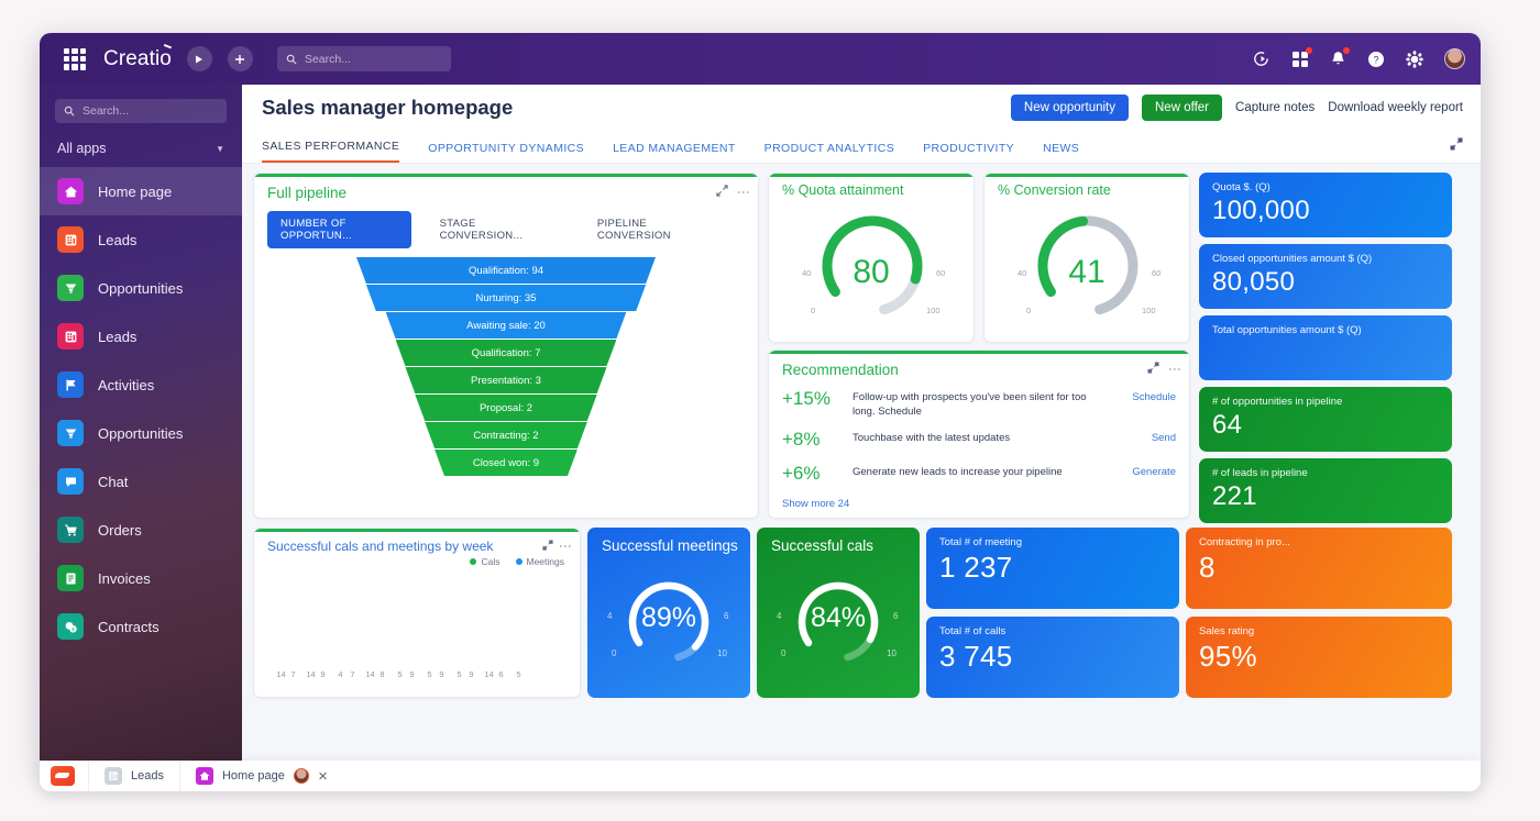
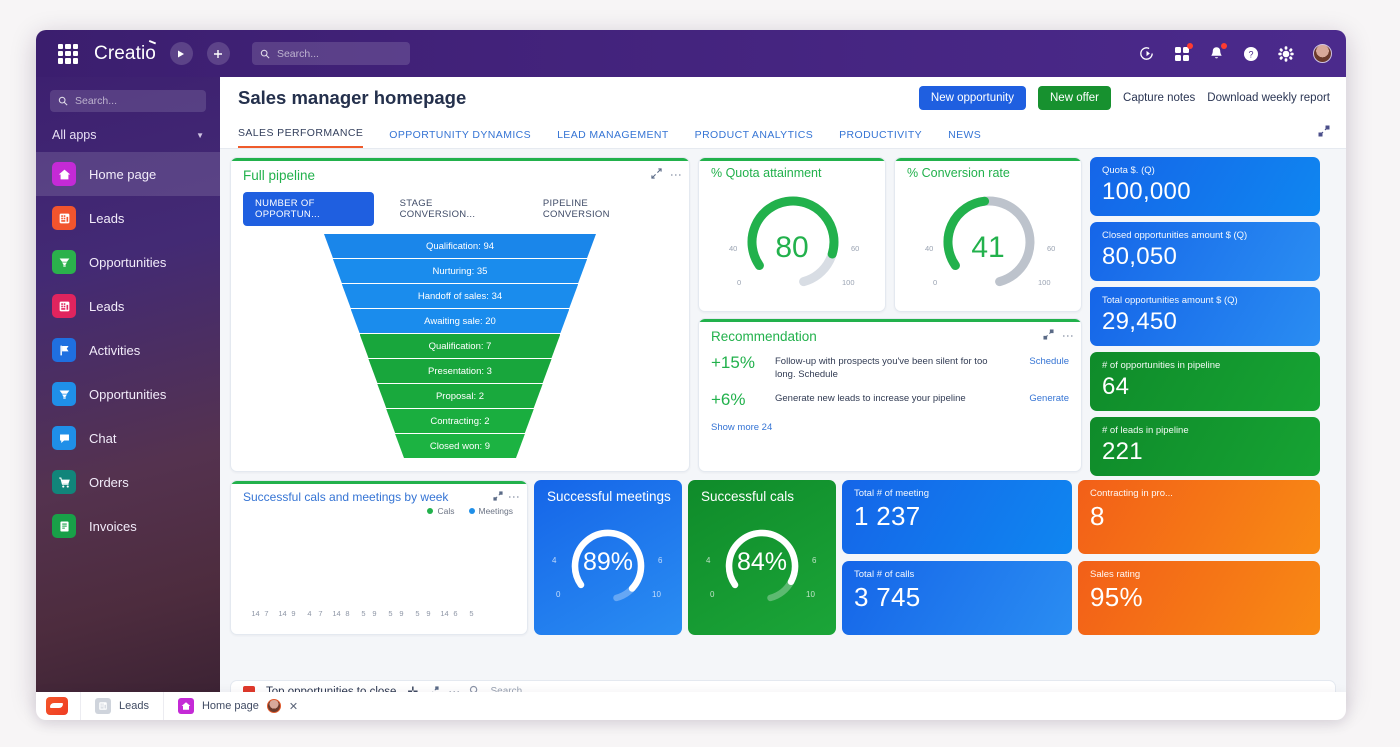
  Creatio
  Search...
  ?
  Search...
  All apps
  ▼
  Home page
  Leads
  Opportunities
  Leads
  Activities
  Opportunities
  Chat
  Orders
  Invoices
- Contracts
  Sales manager homepage
  New opportunity
  New offer
  Capture notes
  Download weekly report
  SALES PERFORMANCE
  OPPORTUNITY DYNAMICS
  LEAD MANAGEMENT
  PRODUCT ANALYTICS
  PRODUCTIVITY
  NEWS
  Full pipeline
  NUMBER OF OPPORTUN...
  STAGE CONVERSION...
  PIPELINE CONVERSION
  Qualification: 94
  Nurturing: 35
+ Handoff of sales: 34
  Awaiting sale: 20
  Qualification: 7
  Presentation: 3
  Proposal: 2
  Contracting: 2
  Closed won: 9
  % Quota attainment
  80
  0
  40
  60
  100
  % Conversion rate
  41
  0
  40
  60
  100
  Recommendation
  +15%
  Follow-up with prospects you've been silent for too long. Schedule
  Schedule
- +8%
- Touchbase with the latest updates
- Send
  +6%
  Generate new leads to increase your pipeline
  Generate
  Show more 24
  Quota $. (Q)
  100,000
  Closed opportunities amount $ (Q)
  80,050
  Total opportunities amount $ (Q)
+ 29,450
  # of opportunities in pipeline
  64
  # of leads in pipeline
  221
  Successful cals and meetings by week
  Cals
  Meetings
  14
  7
  14
  9
  4
  7
  14
  8
  5
  9
  5
  9
  5
  9
  14
  6
  5
  Successful meetings
  0
  4
  6
  10
  89%
  Successful cals
  0
  4
  6
  10
  84%
  Total # of meeting
  1 237
  Total # of calls
  3 745
  Contracting in pro...
  8
  Sales rating
  95%
+ ✛
  Leads
  Home page
  ✕
